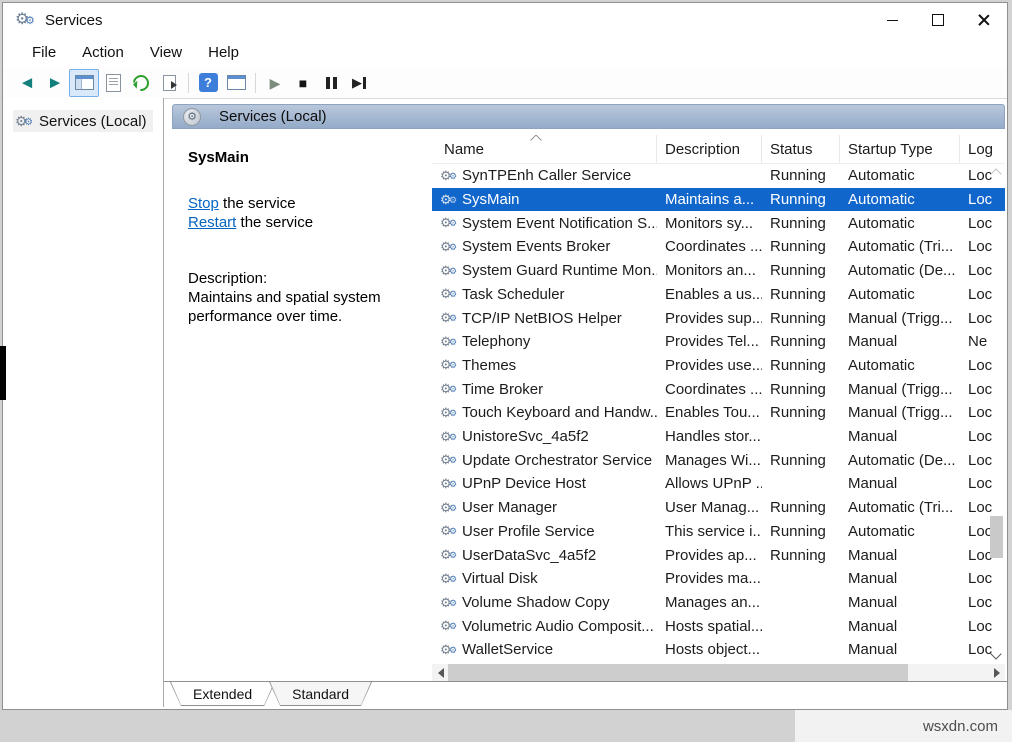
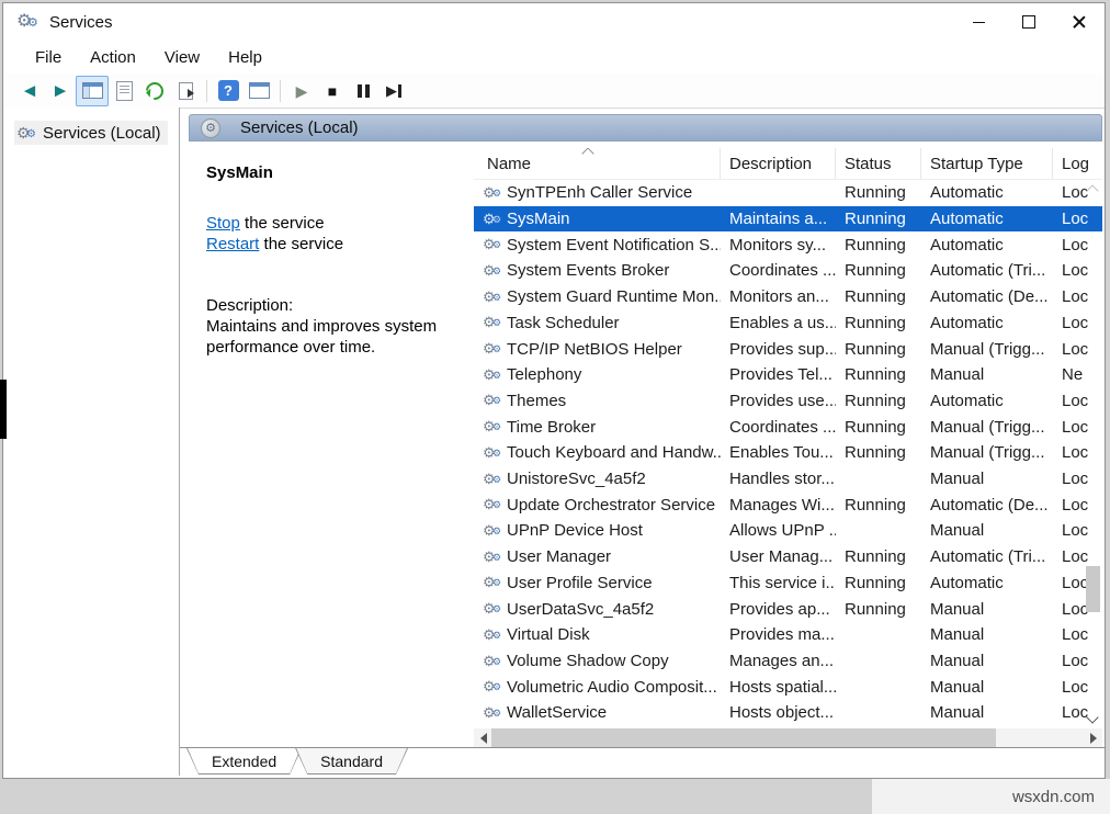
  ⚙
  ⚙
  Services
  File
  Action
  View
  Help
  ◄
  ►
  ?
  ▶
  ■
  ▶
  ⚙
  ⚙
  Services (Local)
  ⚙
  Services (Local)
  SysMain
  Stop the service
  Restart the service
  Description:
- Maintains and spatial system performance over time.
+ Maintains and improves system performance over time.
  Name
  Description
  Status
  Startup Type
  Log
  ⚙
  ⚙
  SynTPEnh Caller Service
  Running
  Automatic
  Loc
  ⚙
  ⚙
  SysMain
  Maintains a...
  Running
  Automatic
  Loc
  ⚙
  ⚙
  System Event Notification S..
  Monitors sy...
  Running
  Automatic
  Loc
  ⚙
  ⚙
  System Events Broker
  Coordinates ...
  Running
  Automatic (Tri...
  Loc
  ⚙
  ⚙
  System Guard Runtime Mon.
  Monitors an...
  Running
  Automatic (De...
  Loc
  ⚙
  ⚙
  Task Scheduler
  Enables a us..
  Running
  Automatic
  Loc
  ⚙
  ⚙
  TCP/IP NetBIOS Helper
  Provides sup..
  Running
  Manual (Trigg...
  Loc
  ⚙
  ⚙
  Telephony
  Provides Tel...
  Running
  Manual
  Ne
  ⚙
  ⚙
  Themes
  Provides use..
  Running
  Automatic
  Loc
  ⚙
  ⚙
  Time Broker
  Coordinates ...
  Running
  Manual (Trigg...
  Loc
  ⚙
  ⚙
  Touch Keyboard and Handw..
  Enables Tou...
  Running
  Manual (Trigg...
  Loc
  ⚙
  ⚙
  UnistoreSvc_4a5f2
  Handles stor...
  Manual
  Loc
  ⚙
  ⚙
  Update Orchestrator Service
  Manages Wi...
  Running
  Automatic (De...
  Loc
  ⚙
  ⚙
  UPnP Device Host
  Allows UPnP ..
  Manual
  Loc
  ⚙
  ⚙
  User Manager
  User Manag...
  Running
  Automatic (Tri...
  Loc
  ⚙
  ⚙
  User Profile Service
  This service i..
  Running
  Automatic
  Loc
  ⚙
  ⚙
  UserDataSvc_4a5f2
  Provides ap...
  Running
  Manual
  Loc
  ⚙
  ⚙
  Virtual Disk
  Provides ma...
  Manual
  Loc
  ⚙
  ⚙
  Volume Shadow Copy
  Manages an...
  Manual
  Loc
  ⚙
  ⚙
  Volumetric Audio Composit...
  Hosts spatial...
  Manual
  Loc
  ⚙
  ⚙
  WalletService
  Hosts object...
  Manual
  Loc
  Extended
  Standard
  wsxdn.com
